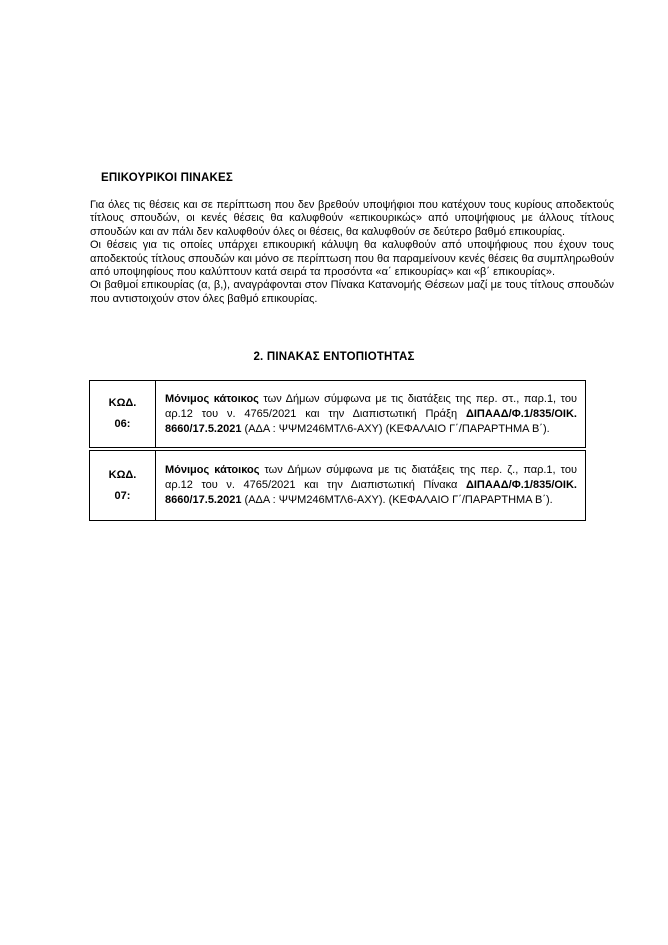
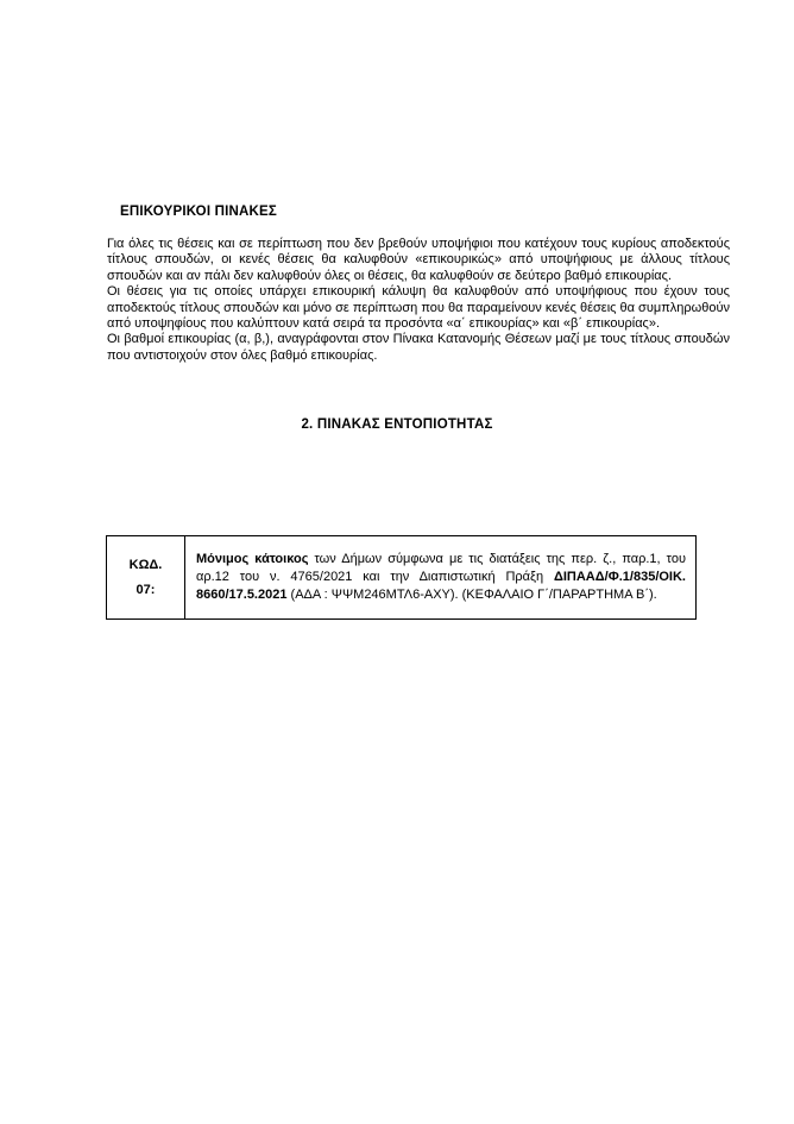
  ΕΠΙΚΟΥΡΙΚΟΙ ΠΙΝΑΚΕΣ
  Για όλες τις θέσεις και σε περίπτωση που δεν βρεθούν υποψήφιοι που κατέχουν τους κυρίους αποδεκτούς τίτλους σπουδών, οι κενές θέσεις θα καλυφθούν «επικουρικώς» από υποψήφιους με άλλους τίτλους σπουδών και αν πάλι δεν καλυφθούν όλες οι θέσεις, θα καλυφθούν σε δεύτερο βαθμό επικουρίας.
  Οι θέσεις για τις οποίες υπάρχει επικουρική κάλυψη θα καλυφθούν από υποψήφιους που έχουν τους αποδεκτούς τίτλους σπουδών και μόνο σε περίπτωση που θα παραμείνουν κενές θέσεις θα συμπληρωθούν από υποψηφίους που καλύπτουν κατά σειρά τα προσόντα «α΄ επικουρίας» και «β΄ επικουρίας».
  Οι βαθμοί επικουρίας (α, β,), αναγράφονται στον Πίνακα Κατανομής Θέσεων μαζί με τους τίτλους σπουδών που αντιστοιχούν στον όλες βαθμό επικουρίας.
  2. ΠΙΝΑΚΑΣ ΕΝΤΟΠΙΟΤΗΤΑΣ
- ΚΩΔ. 06:	Μόνιμος κάτοικος των Δήμων σύμφωνα με τις διατάξεις της περ. στ., παρ.1, του αρ.12 του ν. 4765/2021 και την Διαπιστωτική Πράξη ΔΙΠΑΑΔ/Φ.1/835/ΟΙΚ. 8660/17.5.2021 (ΑΔΑ : ΨΨΜ246ΜΤΛ6-ΑΧΥ) (ΚΕΦΑΛΑΙΟ Γ΄/ΠΑΡΑΡΤΗΜΑ Β΄).
- ΚΩΔ. 07:	Μόνιμος κάτοικος των Δήμων σύμφωνα με τις διατάξεις της περ. ζ., παρ.1, του αρ.12 του ν. 4765/2021 και την Διαπιστωτική Πίνακα ΔΙΠΑΑΔ/Φ.1/835/ΟΙΚ. 8660/17.5.2021 (ΑΔΑ : ΨΨΜ246ΜΤΛ6-ΑΧΥ). (ΚΕΦΑΛΑΙΟ Γ΄/ΠΑΡΑΡΤΗΜΑ Β΄).
+ ΚΩΔ. 07:	Μόνιμος κάτοικος των Δήμων σύμφωνα με τις διατάξεις της περ. ζ., παρ.1, του αρ.12 του ν. 4765/2021 και την Διαπιστωτική Πράξη ΔΙΠΑΑΔ/Φ.1/835/ΟΙΚ. 8660/17.5.2021 (ΑΔΑ : ΨΨΜ246ΜΤΛ6-ΑΧΥ). (ΚΕΦΑΛΑΙΟ Γ΄/ΠΑΡΑΡΤΗΜΑ Β΄).
